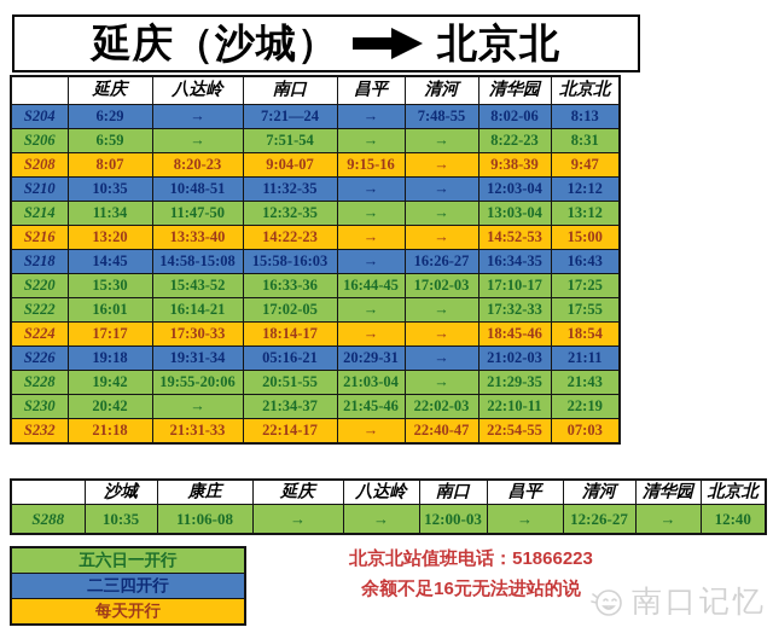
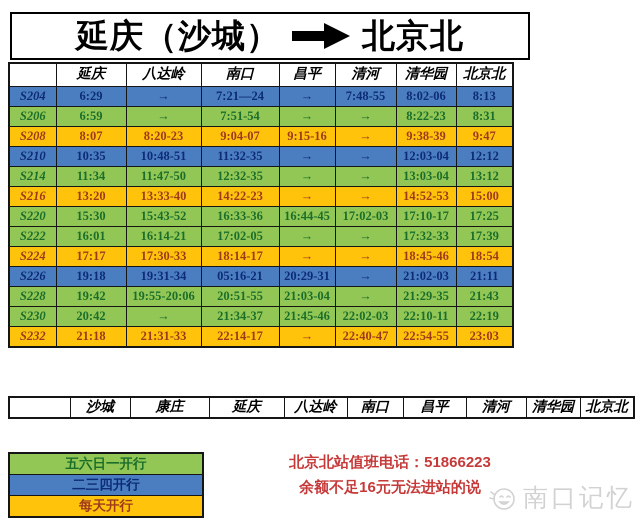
  延庆（沙城）
  北京北
  	延庆	八达岭	南口	昌平	清河	清华园	北京北
  S204	6:29	→	7:21—24	→	7:48-55	8:02-06	8:13
  S206	6:59	→	7:51-54	→	→	8:22-23	8:31
  S208	8:07	8:20-23	9:04-07	9:15-16	→	9:38-39	9:47
  S210	10:35	10:48-51	11:32-35	→	→	12:03-04	12:12
  S214	11:34	11:47-50	12:32-35	→	→	13:03-04	13:12
  S216	13:20	13:33-40	14:22-23	→	→	14:52-53	15:00
- S218	14:45	14:58-15:08	15:58-16:03	→	16:26-27	16:34-35	16:43
  S220	15:30	15:43-52	16:33-36	16:44-45	17:02-03	17:10-17	17:25
- S222	16:01	16:14-21	17:02-05	→	→	17:32-33	17:55
+ S222	16:01	16:14-21	17:02-05	→	→	17:32-33	17:39
  S224	17:17	17:30-33	18:14-17	→	→	18:45-46	18:54
  S226	19:18	19:31-34	05:16-21	20:29-31	→	21:02-03	21:11
  S228	19:42	19:55-20:06	20:51-55	21:03-04	→	21:29-35	21:43
  S230	20:42	→	21:34-37	21:45-46	22:02-03	22:10-11	22:19
- S232	21:18	21:31-33	22:14-17	→	22:40-47	22:54-55	07:03
+ S232	21:18	21:31-33	22:14-17	→	22:40-47	22:54-55	23:03
  	沙城	康庄	延庆	八达岭	南口	昌平	清河	清华园	北京北
- S288	10:35	11:06-08	→	→	12:00-03	→	12:26-27	→	12:40
  五六日一开行
  二三四开行
  每天开行
  北京北站值班电话：51866223
  余额不足16元无法进站的说
  南口记忆
